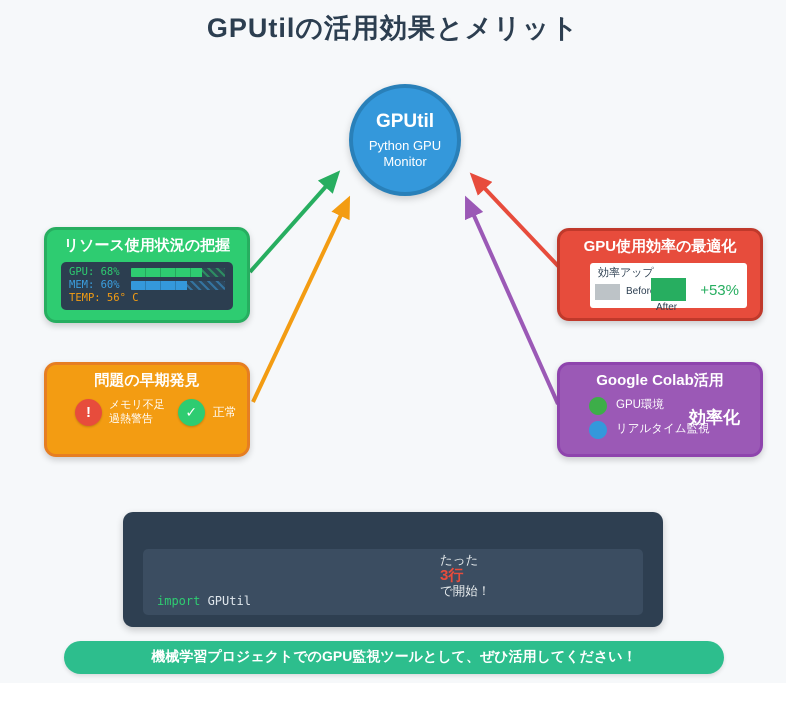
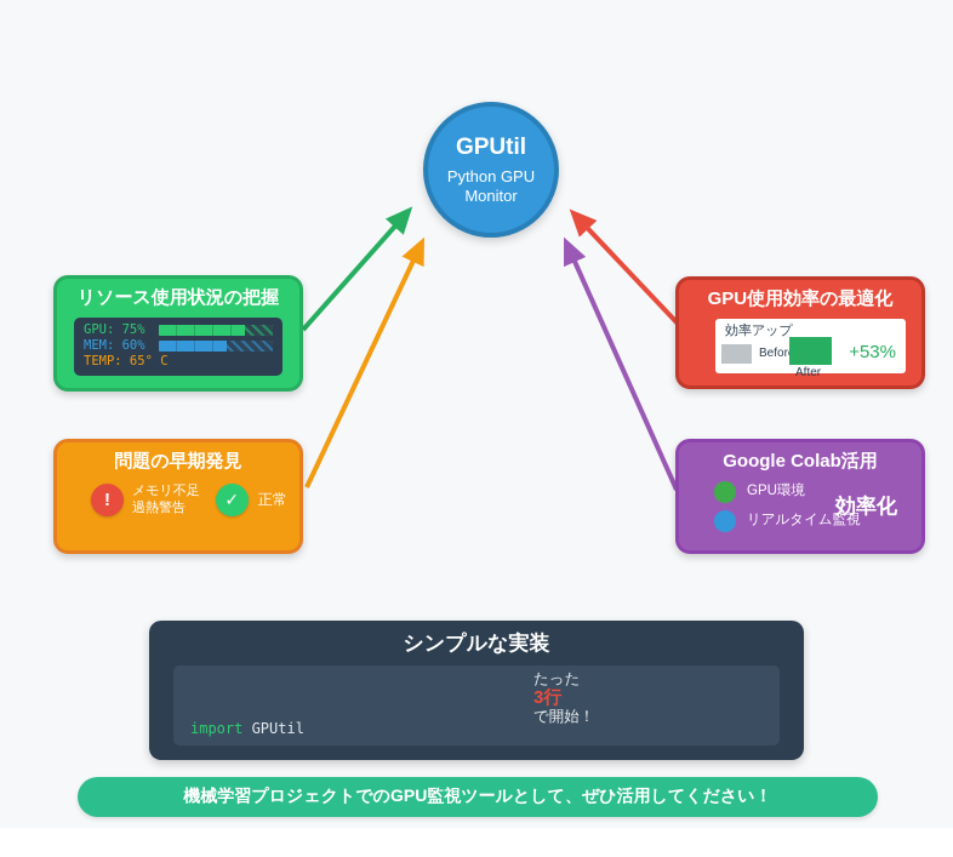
- GPUtilの活用効果とメリット
  GPUtil
  Python GPU Monitor
  リソース使用状況の把握
- GPU: 68%
+ GPU: 75%
  MEM: 60%
- TEMP: 56° C
+ TEMP: 65° C
  問題の早期発見
  !
  メモリ不足
  過熱警告
  ✓
  正常
  GPU使用効率の最適化
  効率アップ
  Befor
  After
  +53%
  Google Colab活用
  GPU環境
  リアルタイム監視
  効率化
+ シンプルな実装
  import GPUtil
  たった
  3行
  で開始！
  機械学習プロジェクトでのGPU監視ツールとして、ぜひ活用してください！
